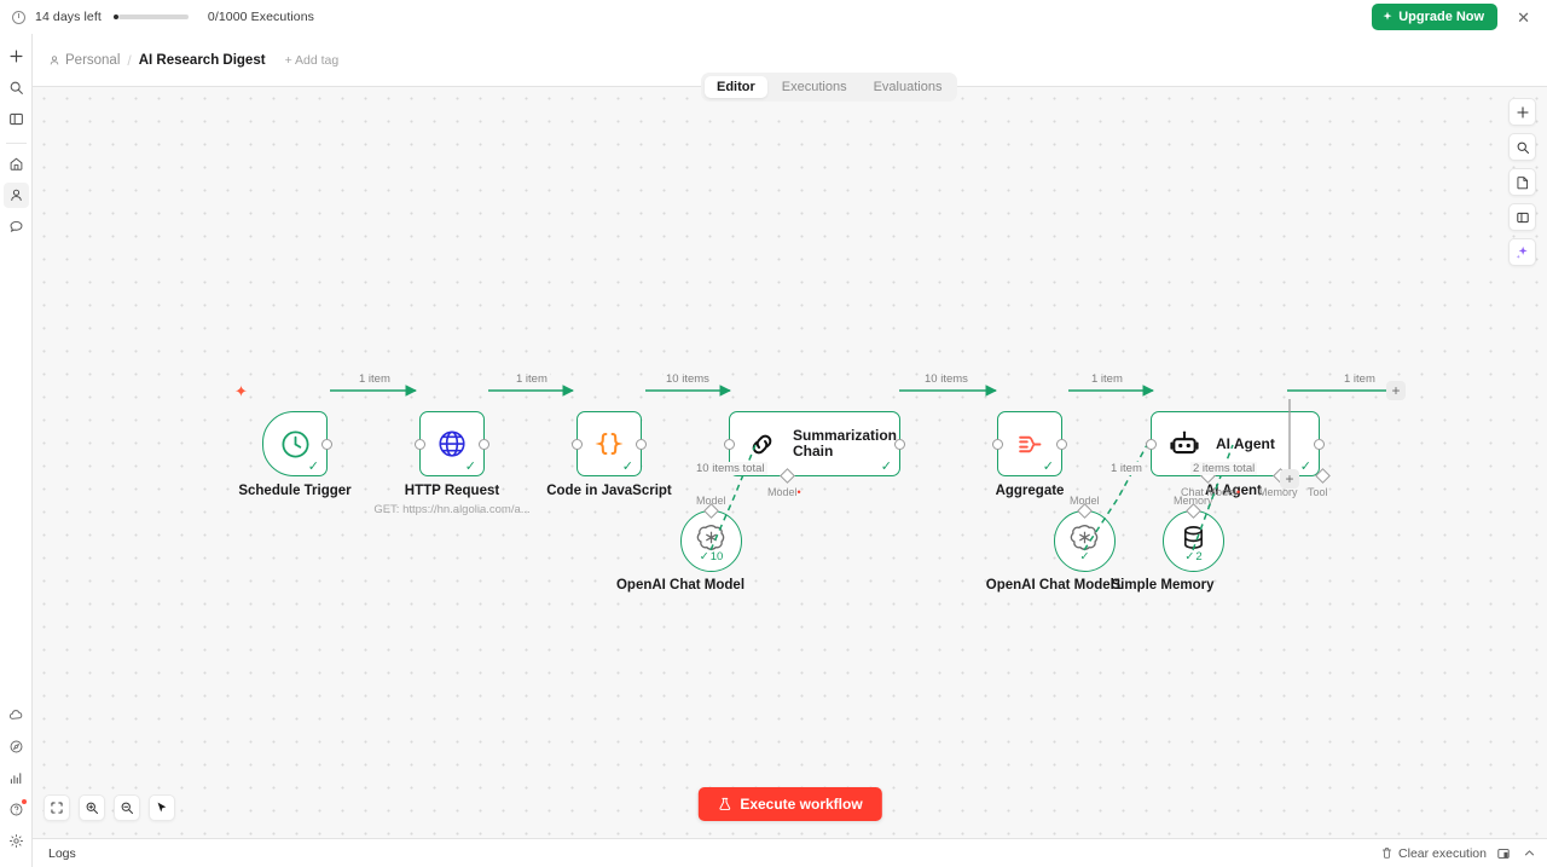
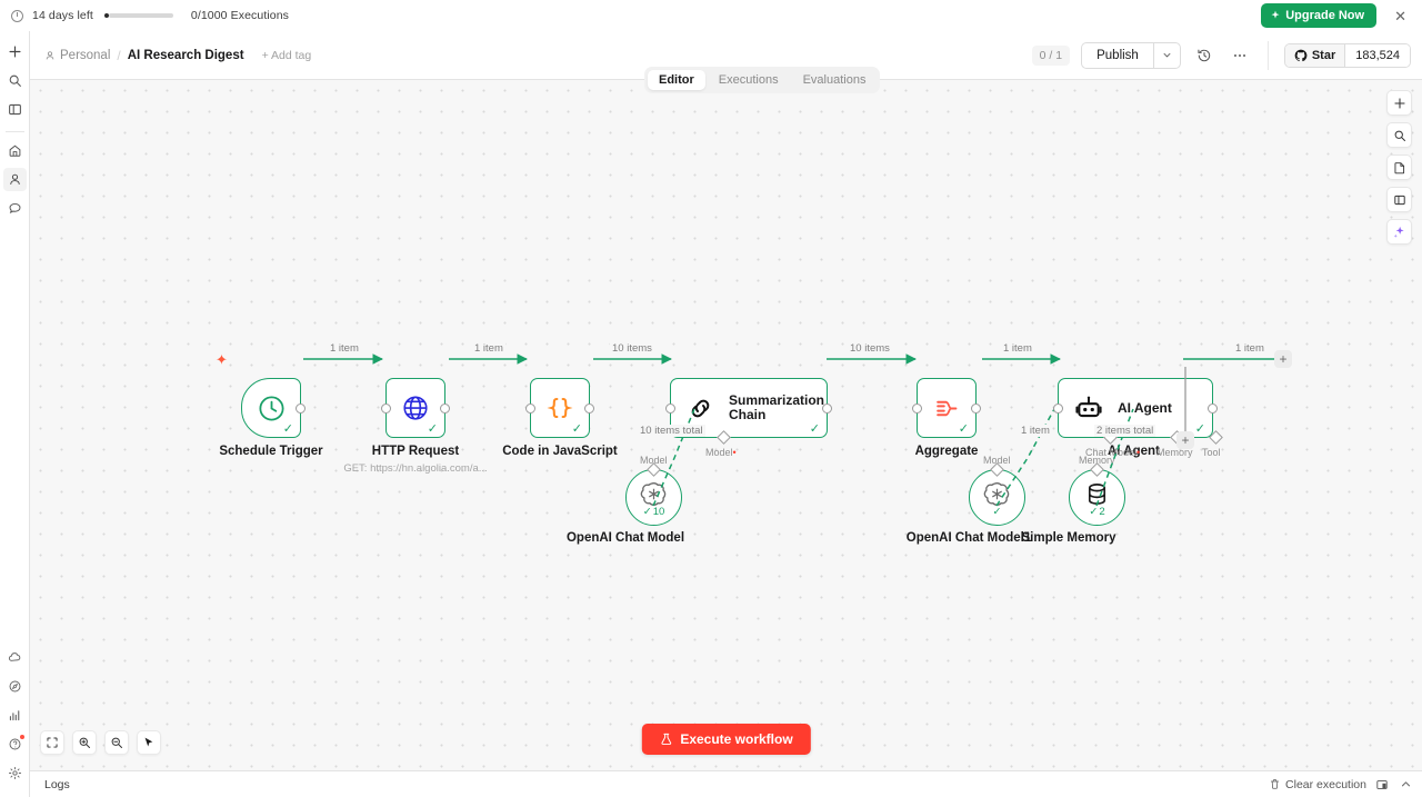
  14 days left
  0/1000 Executions
  Upgrade Now
  ✕
  Personal
  /
  AI Research Digest
  + Add tag
+ 0 / 1
+ Publish
+ Star
+ 183,524
  Editor
  Executions
  Evaluations
  ✦
  ✓
  Schedule Trigger
  ✓
  HTTP Request
  GET: https://hn.algolia.com/a...
  ✓
  Code in JavaScript
  Summarization
  Chain
  ✓
  Model•
  ✓
  Aggregate
  AI Agent
  ✓
  AI Agent
  Chat Model•
  Memory
  Tool
  +
  +
  1 item
  1 item
  10 items
  10 items
  1 item
  1 item
  10 items total
  1 item
  2 items total
  Model
  ✓
  10
  OpenAI Chat Model
  Model
  ✓
  OpenAI Chat Model1
  Memory
  ✓
  2
  Simple Memory
  Execute workflow
  Logs
  Clear execution
